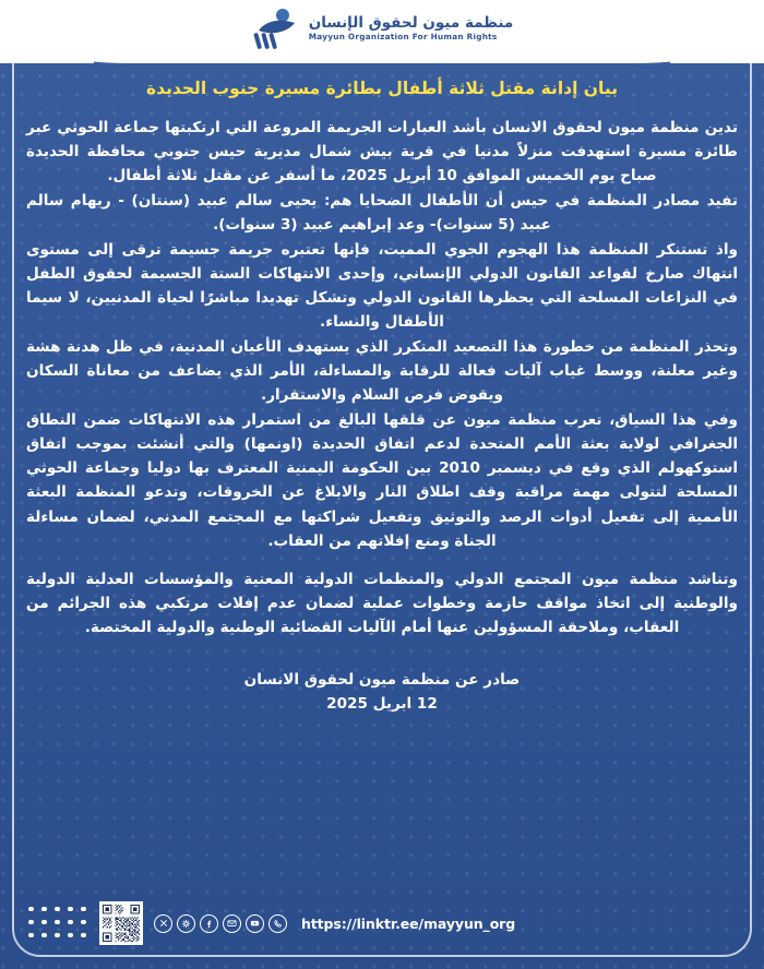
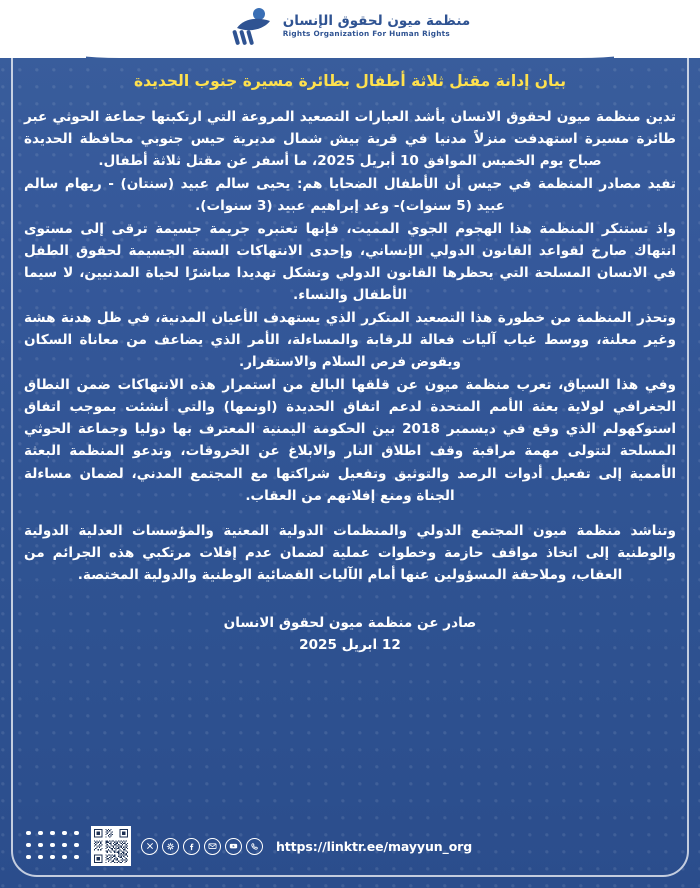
  منظمة ميون لحقوق الإنسان
- Mayyun Organization For Human Rights
+ Rights Organization For Human Rights
  بيان إدانة مقتل ثلاثة أطفال بطائرة مسيرة جنوب الحديدة
- تدين منظمة ميون لحقوق الانسان بأشد العبارات الجريمة المروعة التي ارتكبتها جماعة الحوثي عبر طائرة مسيرة استهدفت منزلاً مدنيا في قرية بيش شمال مديرية حيس جنوبي محافظة الحديدة صباح يوم الخميس الموافق 10 أبريل 2025، ما أسفر عن مقتل ثلاثة أطفال.
+ تدين منظمة ميون لحقوق الانسان بأشد العبارات التصعيد المروعة التي ارتكبتها جماعة الحوثي عبر طائرة مسيرة استهدفت منزلاً مدنيا في قرية بيش شمال مديرية حيس جنوبي محافظة الحديدة صباح يوم الخميس الموافق 10 أبريل 2025، ما أسفر عن مقتل ثلاثة أطفال.
  تفيد مصادر المنظمة في حيس أن الأطفال الضحايا هم: يحيى سالم عبيد (سنتان) - ريهام سالم عبيد (5 سنوات)- وعد إبراهيم عبيد (3 سنوات).
- واذ تستنكر المنظمة هذا الهجوم الجوي المميت، فإنها تعتبره جريمة جسيمة ترقى إلى مستوى انتهاك صارخ لقواعد القانون الدولي الإنساني، وإحدى الانتهاكات الستة الجسيمة لحقوق الطفل في النزاعات المسلحة التي يحظرها القانون الدولي وتشكل تهديدا مباشرًا لحياة المدنيين، لا سيما الأطفال والنساء.
+ واذ تستنكر المنظمة هذا الهجوم الجوي المميت، فإنها تعتبره جريمة جسيمة ترقى إلى مستوى انتهاك صارخ لقواعد القانون الدولي الإنساني، وإحدى الانتهاكات الستة الجسيمة لحقوق الطفل في الانسان المسلحة التي يحظرها القانون الدولي وتشكل تهديدا مباشرًا لحياة المدنيين، لا سيما الأطفال والنساء.
  وتحذر المنظمة من خطورة هذا التصعيد المتكرر الذي يستهدف الأعيان المدنية، في ظل هدنة هشة وغير معلنة، ووسط غياب آليات فعالة للرقابة والمساءلة، الأمر الذي يضاعف من معاناة السكان ويقوض فرص السلام والاستقرار.
- وفي هذا السياق، تعرب منظمة ميون عن قلقها البالغ من استمرار هذه الانتهاكات ضمن النطاق الجغرافي لولاية بعثة الأمم المتحدة لدعم اتفاق الحديدة (اونمها) والتي أنشئت بموجب اتفاق استوكهولم الذي وقع في ديسمبر 2010 بين الحكومة اليمنية المعترف بها دوليا وجماعة الحوثي المسلحة لتتولى مهمة مراقبة وقف اطلاق النار والابلاغ عن الخروقات، وتدعو المنظمة البعثة الأممية إلى تفعيل أدوات الرصد والتوثيق وتفعيل شراكتها مع المجتمع المدني، لضمان مساءلة الجناة ومنع إفلاتهم من العقاب.
+ وفي هذا السياق، تعرب منظمة ميون عن قلقها البالغ من استمرار هذه الانتهاكات ضمن النطاق الجغرافي لولاية بعثة الأمم المتحدة لدعم اتفاق الحديدة (اونمها) والتي أنشئت بموجب اتفاق استوكهولم الذي وقع في ديسمبر 2018 بين الحكومة اليمنية المعترف بها دوليا وجماعة الحوثي المسلحة لتتولى مهمة مراقبة وقف اطلاق النار والابلاغ عن الخروقات، وتدعو المنظمة البعثة الأممية إلى تفعيل أدوات الرصد والتوثيق وتفعيل شراكتها مع المجتمع المدني، لضمان مساءلة الجناة ومنع إفلاتهم من العقاب.
  وتناشد منظمة ميون المجتمع الدولي والمنظمات الدولية المعنية والمؤسسات العدلية الدولية والوطنية إلى اتخاذ مواقف حازمة وخطوات عملية لضمان عدم إفلات مرتكبي هذه الجرائم من العقاب، وملاحقة المسؤولين عنها أمام الآليات القضائية الوطنية والدولية المختصة.
  صادر عن منظمة ميون لحقوق الانسان
  12 ابريل 2025
  https://linktr.ee/mayyun_org
